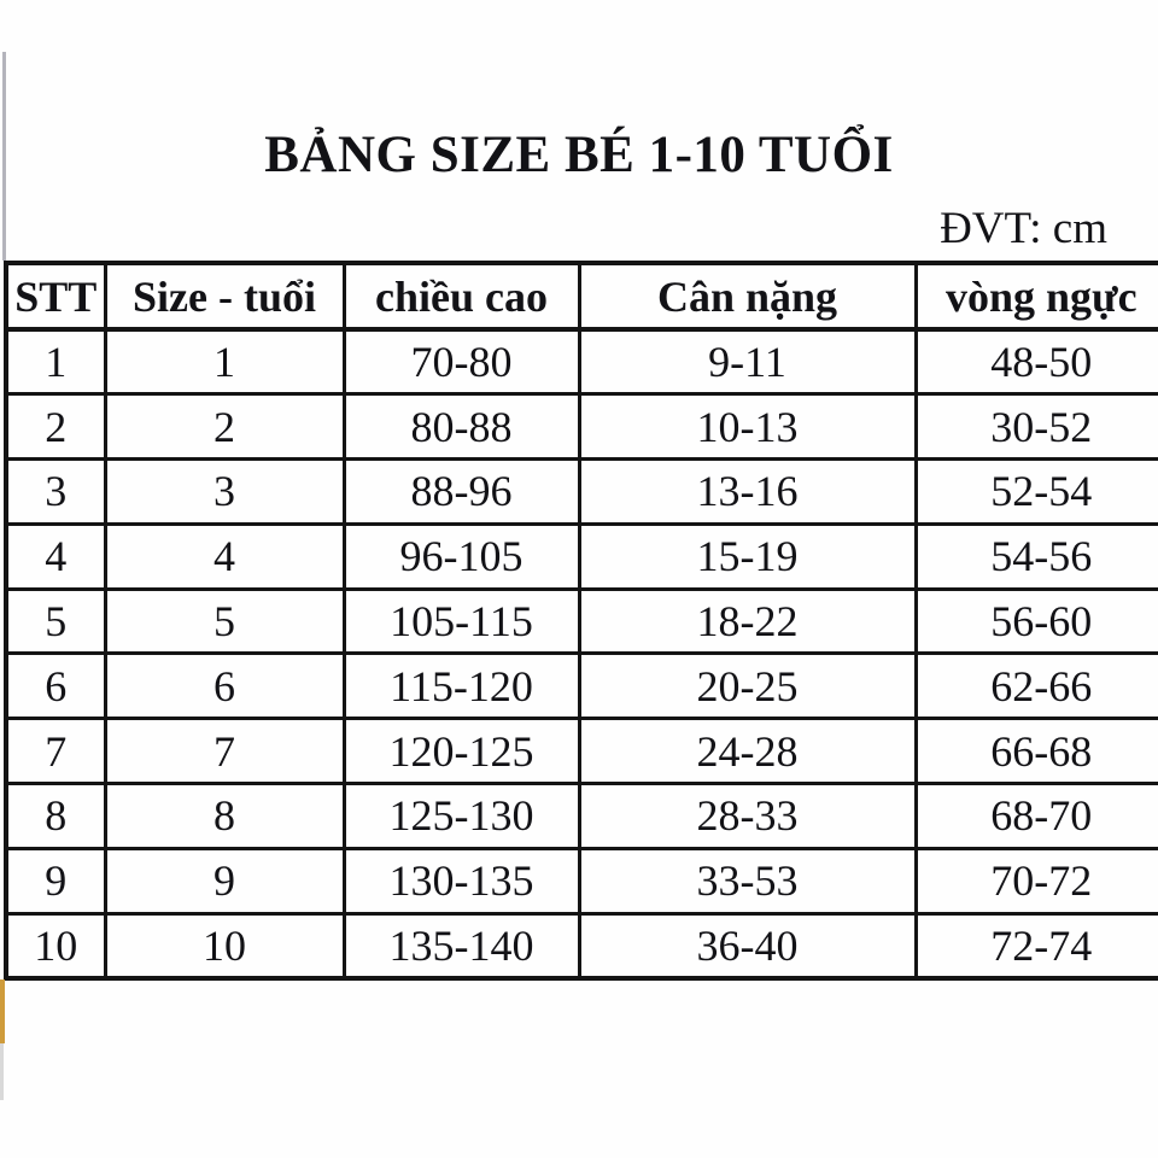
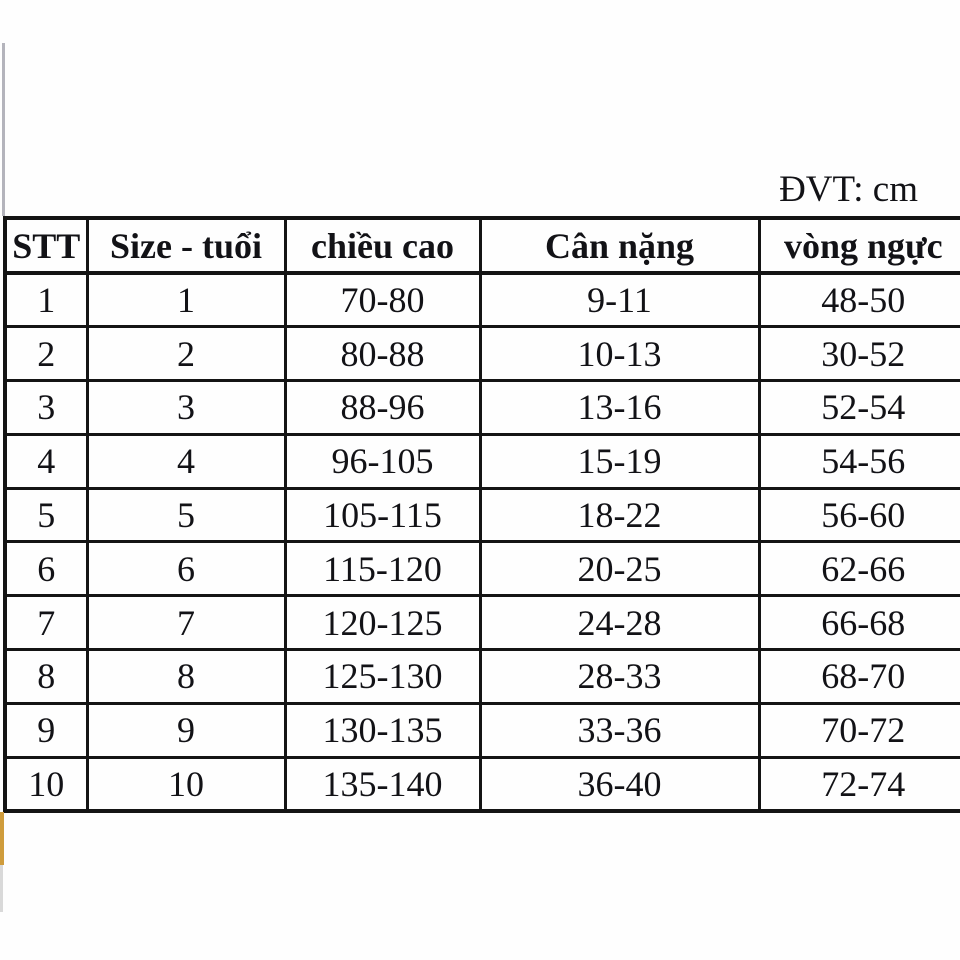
- BẢNG SIZE BÉ 1-10 TUỔI
  ĐVT: cm
  STT	Size - tuổi	chiều cao	Cân nặng	vòng ngực
  1	1	70-80	9-11	48-50
  2	2	80-88	10-13	30-52
  3	3	88-96	13-16	52-54
  4	4	96-105	15-19	54-56
  5	5	105-115	18-22	56-60
  6	6	115-120	20-25	62-66
  7	7	120-125	24-28	66-68
  8	8	125-130	28-33	68-70
- 9	9	130-135	33-53	70-72
+ 9	9	130-135	33-36	70-72
  10	10	135-140	36-40	72-74
